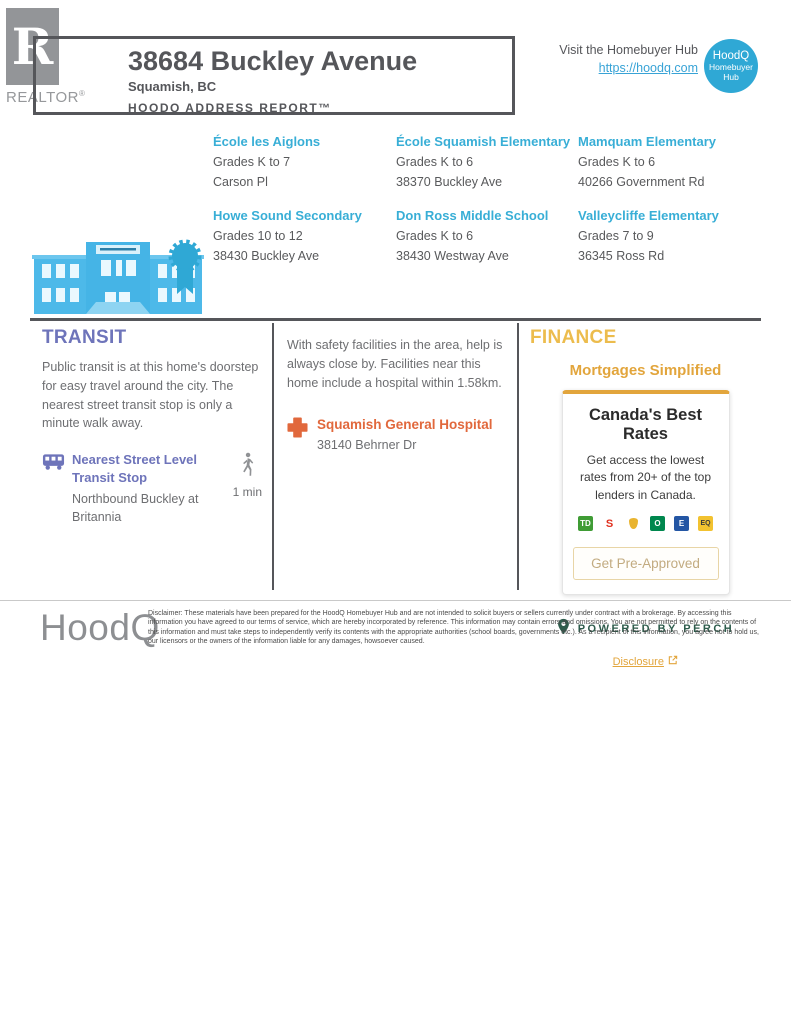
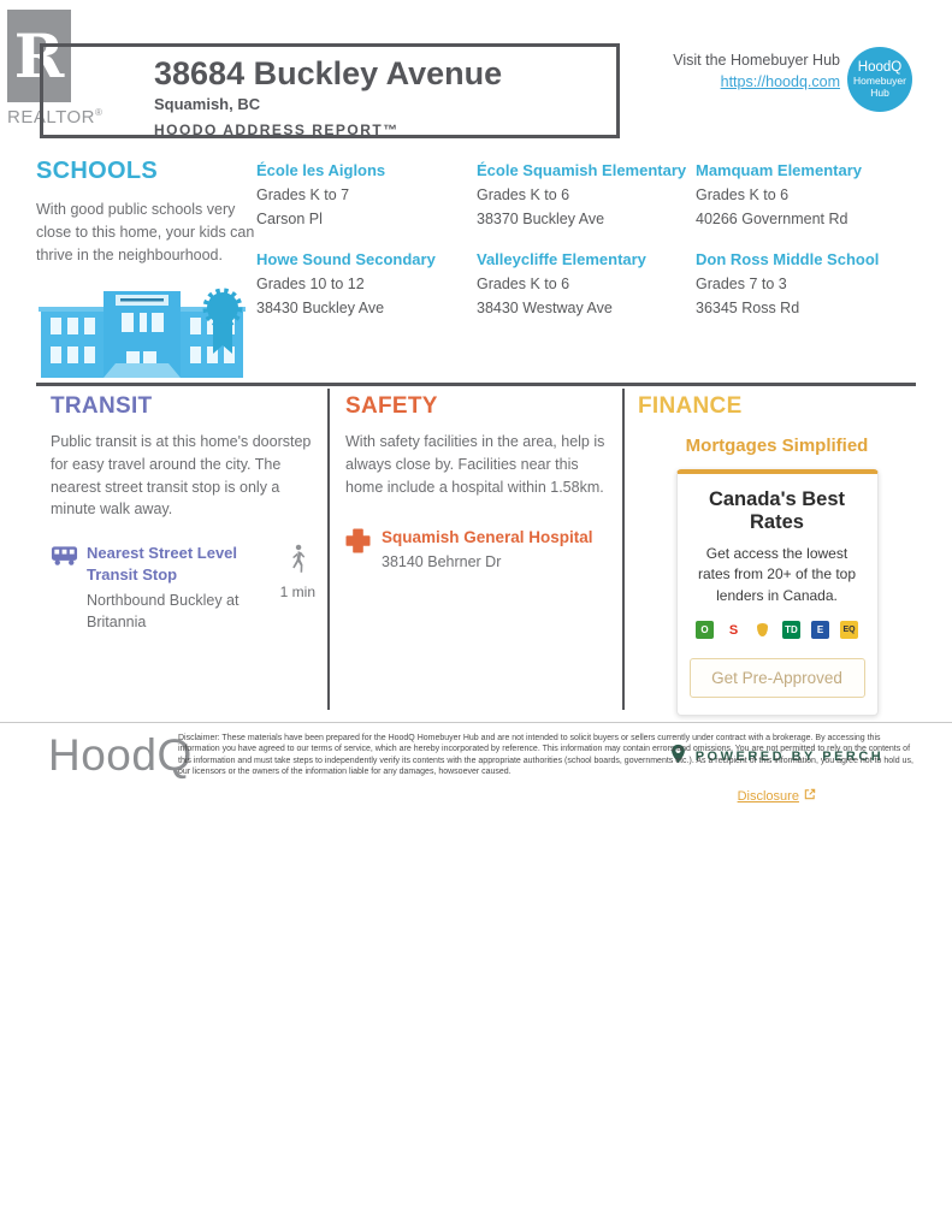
  R
  REALTOR®
  38684 Buckley Avenue
  Squamish, BC
  HOODQ ADDRESS REPORT™
  Visit the Homebuyer Hub
  https://hoodq.com
  HoodQ
  Homebuyer
  Hub
+ SCHOOLS
+ With good public schools very close to this home, your kids can thrive in the neighbourhood.
  École les Aiglons
  Grades K to 7
  Carson Pl
  Howe Sound Secondary
  Grades 10 to 12
  38430 Buckley Ave
  École Squamish Elementary
  Grades K to 6
  38370 Buckley Ave
- Don Ross Middle School
+ Valleycliffe Elementary
  Grades K to 6
  38430 Westway Ave
  Mamquam Elementary
  Grades K to 6
  40266 Government Rd
- Valleycliffe Elementary
+ Don Ross Middle School
- Grades 7 to 9
+ Grades 7 to 3
  36345 Ross Rd
  TRANSIT
  Public transit is at this home's doorstep for easy travel around the city. The nearest street transit stop is only a minute walk away.
  Nearest Street Level Transit Stop
  Northbound Buckley at Britannia
  1 min
+ SAFETY
  With safety facilities in the area, help is always close by. Facilities near this home include a hospital within 1.58km.
  Squamish General Hospital
  38140 Behrner Dr
  FINANCE
  Mortgages Simplified
  Canada's Best Rates
  Get access the lowest rates from 20+ of the top lenders in Canada.
- TD
+ O
  S
- O
+ TD
  E
  Get Pre-Approved
  POWERED BY PERCH
  Disclosure
  HoodQ
